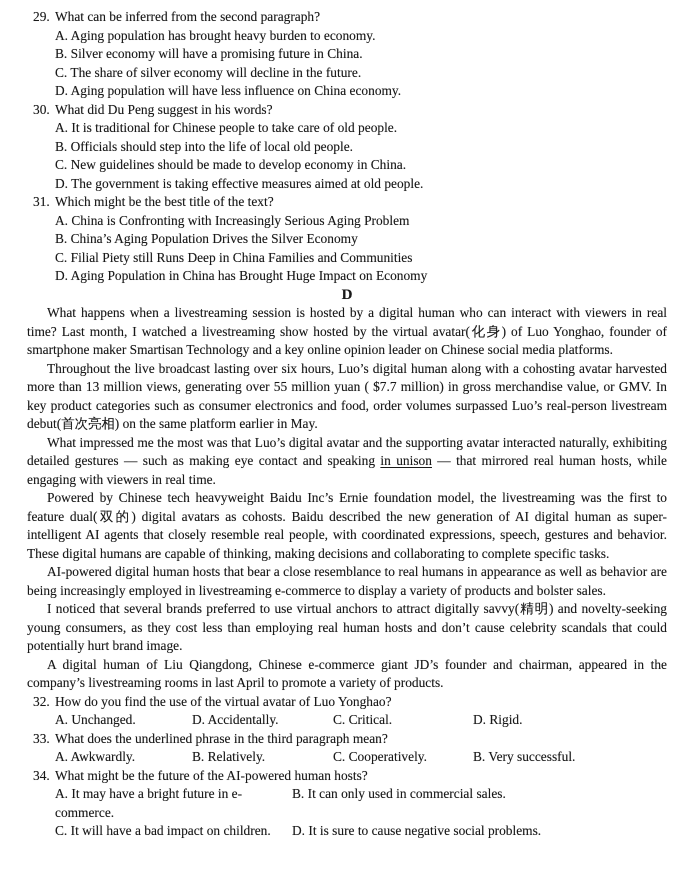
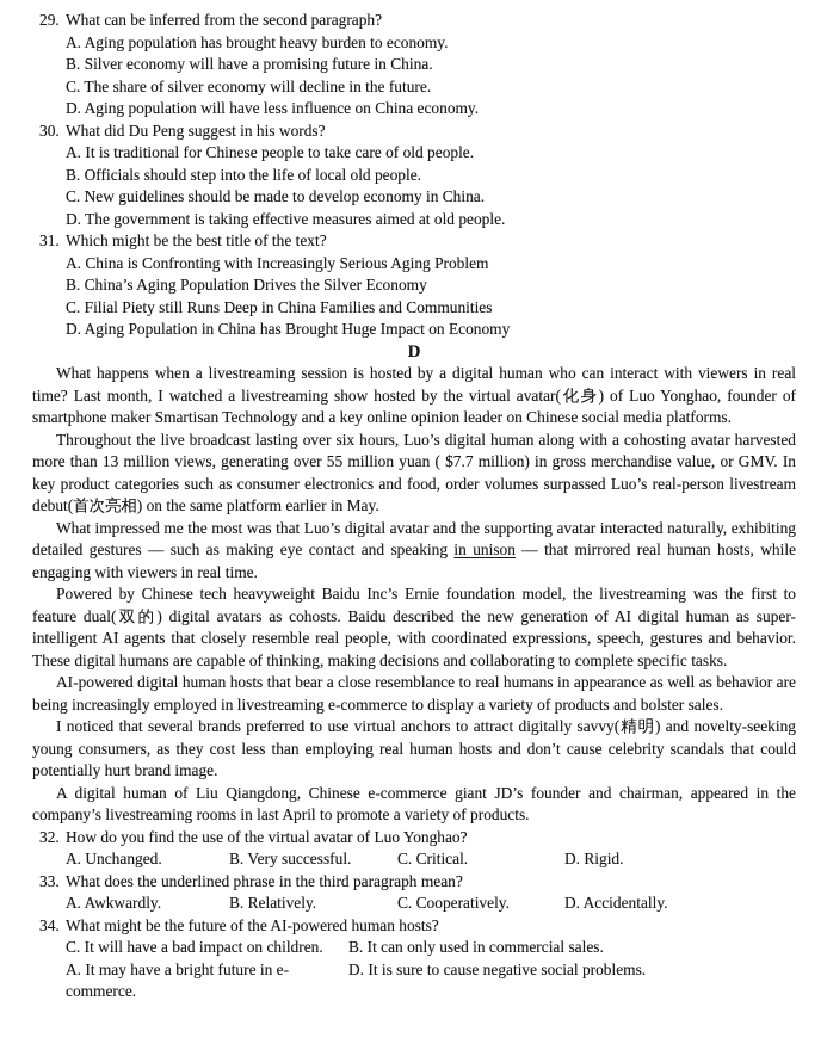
  29.
  What can be inferred from the second paragraph?
  A. Aging population has brought heavy burden to economy.
  B. Silver economy will have a promising future in China.
  C. The share of silver economy will decline in the future.
  D. Aging population will have less influence on China economy.
  30.
  What did Du Peng suggest in his words?
  A. It is traditional for Chinese people to take care of old people.
  B. Officials should step into the life of local old people.
  C. New guidelines should be made to develop economy in China.
  D. The government is taking effective measures aimed at old people.
  31.
  Which might be the best title of the text?
  A. China is Confronting with Increasingly Serious Aging Problem
  B. China’s Aging Population Drives the Silver Economy
  C. Filial Piety still Runs Deep in China Families and Communities
  D. Aging Population in China has Brought Huge Impact on Economy
  D
  What happens when a livestreaming session is hosted by a digital human who can interact with viewers in real time? Last month, I watched a livestreaming show hosted by the virtual avatar(化身) of Luo Yonghao, founder of smartphone maker Smartisan Technology and a key online opinion leader on Chinese social media platforms.
  Throughout the live broadcast lasting over six hours, Luo’s digital human along with a cohosting avatar harvested more than 13 million views, generating over 55 million yuan ( $7.7 million) in gross merchandise value, or GMV. In key product categories such as consumer electronics and food, order volumes surpassed Luo’s real-person livestream debut(首次亮相) on the same platform earlier in May.
  What impressed me the most was that Luo’s digital avatar and the supporting avatar interacted naturally, exhibiting detailed gestures — such as making eye contact and speaking in unison — that mirrored real human hosts, while engaging with viewers in real time.
  Powered by Chinese tech heavyweight Baidu Inc’s Ernie foundation model, the livestreaming was the first to feature dual(双的) digital avatars as cohosts. Baidu described the new generation of AI digital human as super-intelligent AI agents that closely resemble real people, with coordinated expressions, speech, gestures and behavior. These digital humans are capable of thinking, making decisions and collaborating to complete specific tasks.
  AI-powered digital human hosts that bear a close resemblance to real humans in appearance as well as behavior are being increasingly employed in livestreaming e-commerce to display a variety of products and bolster sales.
  I noticed that several brands preferred to use virtual anchors to attract digitally savvy(精明) and novelty-seeking young consumers, as they cost less than employing real human hosts and don’t cause celebrity scandals that could potentially hurt brand image.
  A digital human of Liu Qiangdong, Chinese e-commerce giant JD’s founder and chairman, appeared in the company’s livestreaming rooms in last April to promote a variety of products.
  32.
  How do you find the use of the virtual avatar of Luo Yonghao?
  A. Unchanged.
- D. Accidentally.
+ B. Very successful.
  C. Critical.
  D. Rigid.
  33.
  What does the underlined phrase in the third paragraph mean?
  A. Awkwardly.
  B. Relatively.
  C. Cooperatively.
- B. Very successful.
+ D. Accidentally.
  34.
  What might be the future of the AI-powered human hosts?
- A. It may have a bright future in e-commerce.
+ C. It will have a bad impact on children.
  B. It can only used in commercial sales.
- C. It will have a bad impact on children.
+ A. It may have a bright future in e-commerce.
  D. It is sure to cause negative social problems.
